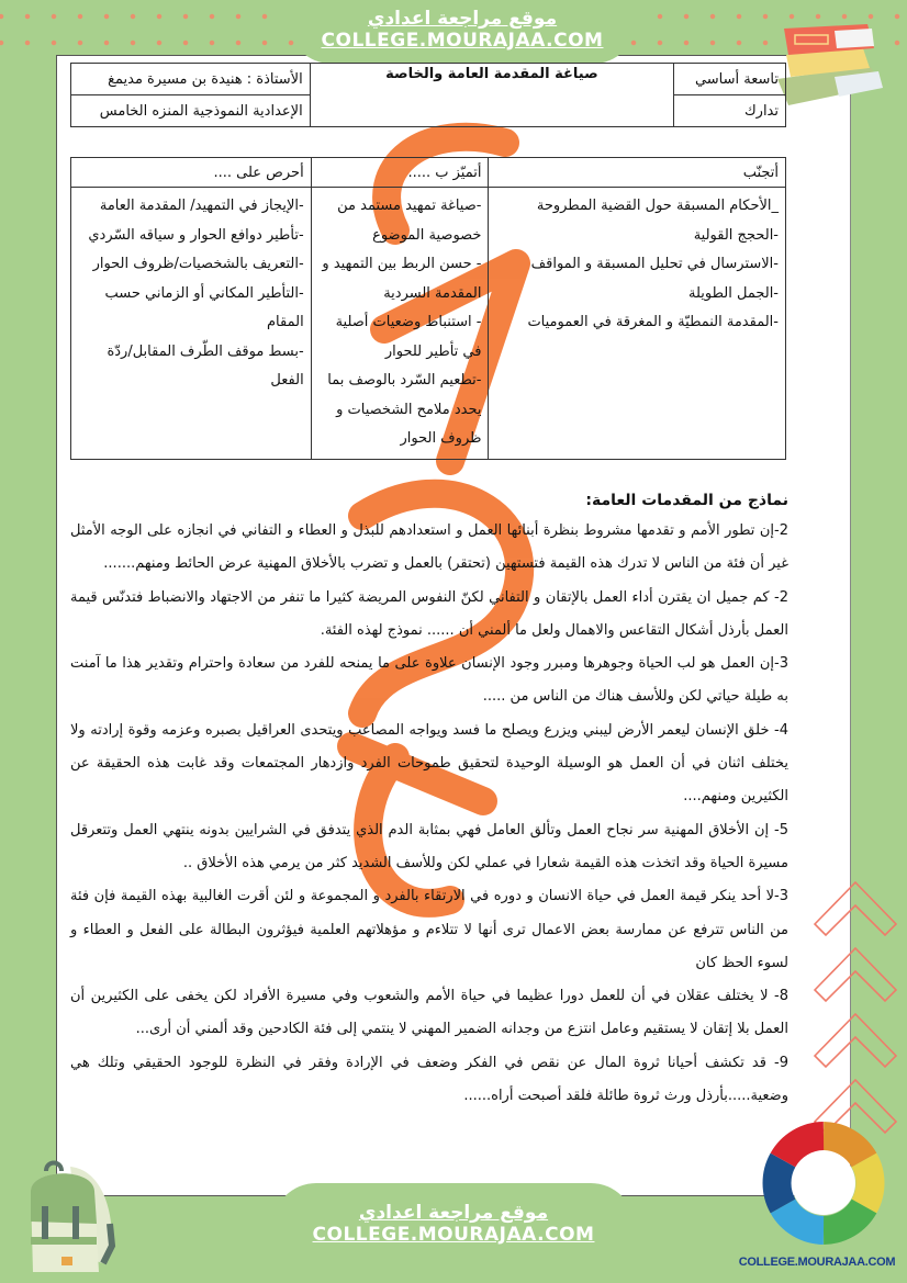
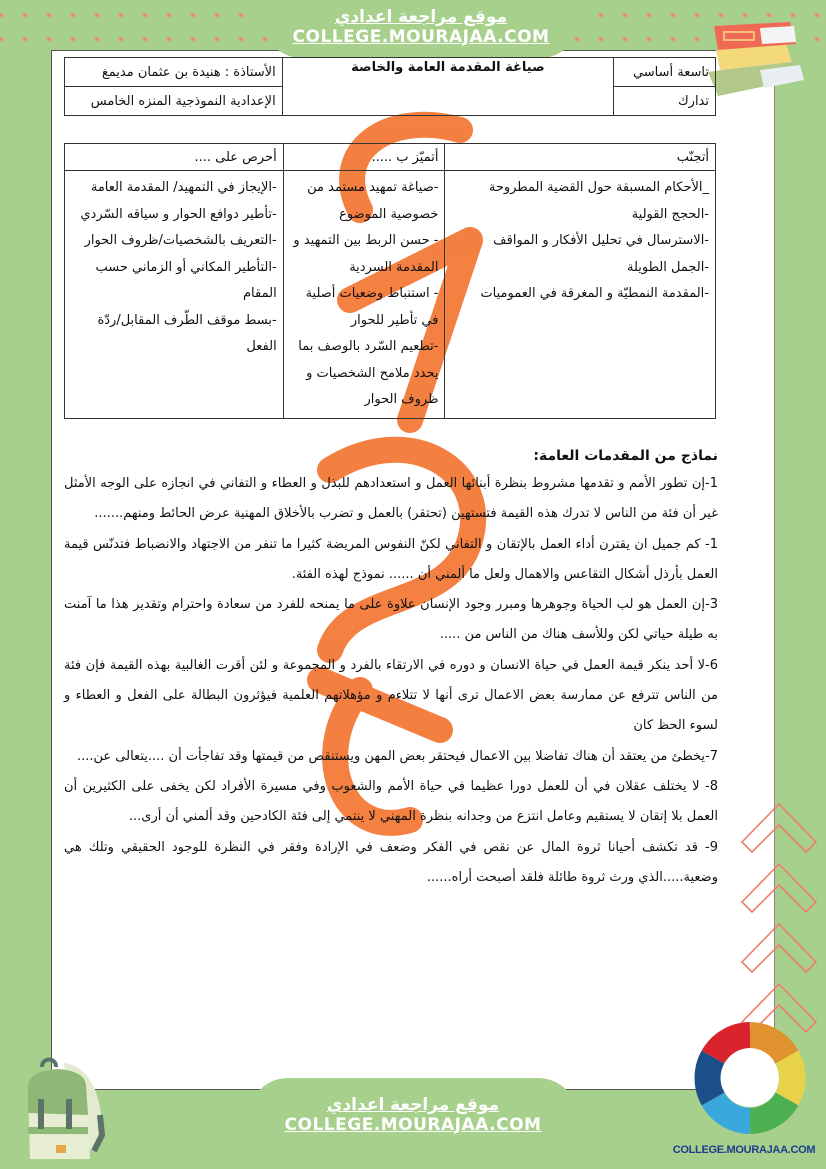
  موقع مراجعة اعدادي
  COLLEGE.MOURAJAA.COM
- تاسعة أساسي	صياغة المقدمة العامة والخاصة	الأستاذة : هنيدة بن مسيرة مديمغ
+ تاسعة أساسي	صياغة المقدمة العامة والخاصة	الأستاذة : هنيدة بن عثمان مديمغ
  تدارك	الإعدادية النموذجية المنزه الخامس
  أتجنّب	أتميّز ب .....	أحرص على ....
- _الأحكام المسبقة حول القضية المطروحة -الحجج القولية -الاسترسال في تحليل المسبقة و المواقف -الجمل الطويلة -المقدمة النمطيّة و المغرقة في العموميات	-صياغة تمهيد مستمد من خصوصية الموضوع - حسن الربط بين التمهيد و المقدمة السردية - استنباط وضعيات أصلية في تأطير للحوار -تطعيم السّرد بالوصف بما يحدد ملامح الشخصيات و ظروف الحوار	-الإيجاز في التمهيد/ المقدمة العامة -تأطير دوافع الحوار و سياقه السّردي -التعريف بالشخصيات/ظروف الحوار -التأطير المكاني أو الزماني حسب المقام -بسط موقف الطّرف المقابل/ردّة الفعل
+ _الأحكام المسبقة حول القضية المطروحة -الحجج القولية -الاسترسال في تحليل الأفكار و المواقف -الجمل الطويلة -المقدمة النمطيّة و المغرقة في العموميات	-صياغة تمهيد مستمد من خصوصية الموضوع - حسن الربط بين التمهيد و المقدمة السردية - استنباط وضعيات أصلية في تأطير للحوار -تطعيم السّرد بالوصف بما يحدد ملامح الشخصيات و ظروف الحوار	-الإيجاز في التمهيد/ المقدمة العامة -تأطير دوافع الحوار و سياقه السّردي -التعريف بالشخصيات/ظروف الحوار -التأطير المكاني أو الزماني حسب المقام -بسط موقف الطّرف المقابل/ردّة الفعل
  نماذج من المقدمات العامة:
- 2-إن تطور الأمم و تقدمها مشروط بنظرة أبنائها العمل و استعدادهم للبذل و العطاء و التفاني في انجازه على الوجه الأمثل غير أن فئة من الناس لا تدرك هذه القيمة فتستهين (تحتقر) بالعمل و تضرب بالأخلاق المهنية عرض الحائط ومنهم.......
+ 1-إن تطور الأمم و تقدمها مشروط بنظرة أبنائها العمل و استعدادهم للبذل و العطاء و التفاني في انجازه على الوجه الأمثل غير أن فئة من الناس لا تدرك هذه القيمة فتستهين (تحتقر) بالعمل و تضرب بالأخلاق المهنية عرض الحائط ومنهم.......
- 2- كم جميل ان يقترن أداء العمل بالإتقان و التفاني لكنّ النفوس المريضة كثيرا ما تنفر من الاجتهاد والانضباط فتدنّس قيمة العمل بأرذل أشكال التقاعس والاهمال ولعل ما ألمني أن ...... نموذج لهذه الفئة.
+ 1- كم جميل ان يقترن أداء العمل بالإتقان و التفاني لكنّ النفوس المريضة كثيرا ما تنفر من الاجتهاد والانضباط فتدنّس قيمة العمل بأرذل أشكال التقاعس والاهمال ولعل ما ألمني أن ...... نموذج لهذه الفئة.
  3-إن العمل هو لب الحياة وجوهرها ومبرر وجود الإنسان علاوة على ما يمنحه للفرد من سعادة واحترام وتقدير هذا ما آمنت به طيلة حياتي لكن وللأسف هناك من الناس من .....
- 4- خلق الإنسان ليعمر الأرض ليبني ويزرع ويصلح ما فسد ويواجه المصاعب ويتحدى العراقيل بصبره وعزمه وقوة إرادته ولا يختلف اثنان في أن العمل هو الوسيلة الوحيدة لتحقيق طموحات الفرد وازدهار المجتمعات وقد غابت هذه الحقيقة عن الكثيرين ومنهم....
- 5- إن الأخلاق المهنية سر نجاح العمل وتألق العامل فهي بمثابة الدم الذي يتدفق في الشرايين بدونه ينتهي العمل وتتعرقل مسيرة الحياة وقد اتخذت هذه القيمة شعارا في عملي لكن وللأسف الشديد كثر من يرمي هذه الأخلاق ..
- 3-لا أحد ينكر قيمة العمل في حياة الانسان و دوره في الارتقاء بالفرد و المجموعة و لئن أقرت الغالبية بهذه القيمة فإن فئة من الناس تترفع عن ممارسة بعض الاعمال ترى أنها لا تتلاءم و مؤهلاتهم العلمية فيؤثرون البطالة على الفعل و العطاء و لسوء الحظ كان
+ 6-لا أحد ينكر قيمة العمل في حياة الانسان و دوره في الارتقاء بالفرد و المجموعة و لئن أقرت الغالبية بهذه القيمة فإن فئة من الناس تترفع عن ممارسة بعض الاعمال ترى أنها لا تتلاءم و مؤهلاتهم العلمية فيؤثرون البطالة على الفعل و العطاء و لسوء الحظ كان
+ 7-يخطئ من يعتقد أن هناك تفاضلا بين الاعمال فيحتقر بعض المهن ويستنقص من قيمتها وقد تفاجأت أن ....يتعالى عن....
- 8- لا يختلف عقلان في أن للعمل دورا عظيما في حياة الأمم والشعوب وفي مسيرة الأفراد لكن يخفى على الكثيرين أن العمل بلا إتقان لا يستقيم وعامل انتزع من وجدانه الضمير المهني لا ينتمي إلى فئة الكادحين وقد ألمني أن أرى...
+ 8- لا يختلف عقلان في أن للعمل دورا عظيما في حياة الأمم والشعوب وفي مسيرة الأفراد لكن يخفى على الكثيرين أن العمل بلا إتقان لا يستقيم وعامل انتزع من وجدانه بنظرة المهني لا ينتمي إلى فئة الكادحين وقد ألمني أن أرى...
- 9- قد تكشف أحيانا ثروة المال عن نقص في الفكر وضعف في الإرادة وفقر في النظرة للوجود الحقيقي وتلك هي وضعية.....بأرذل ورث ثروة طائلة فلقد أصبحت أراه......
+ 9- قد تكشف أحيانا ثروة المال عن نقص في الفكر وضعف في الإرادة وفقر في النظرة للوجود الحقيقي وتلك هي وضعية.....الذي ورث ثروة طائلة فلقد أصبحت أراه......
  موقع مراجعة اعدادي
  COLLEGE.MOURAJAA.COM
  COLLEGE.MOURAJAA.COM
